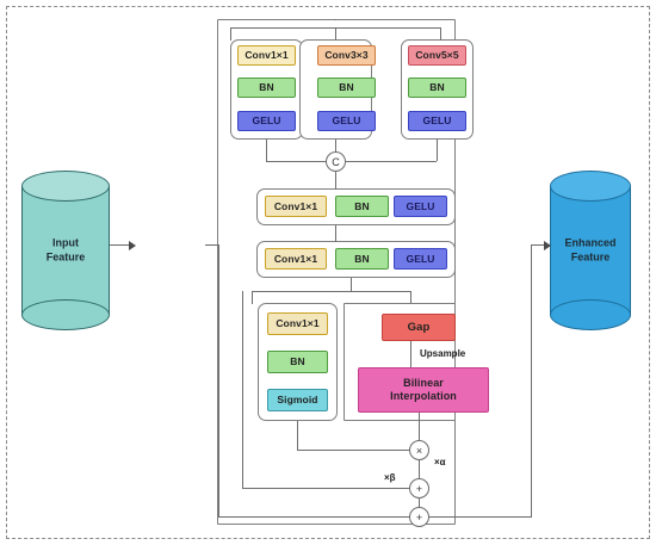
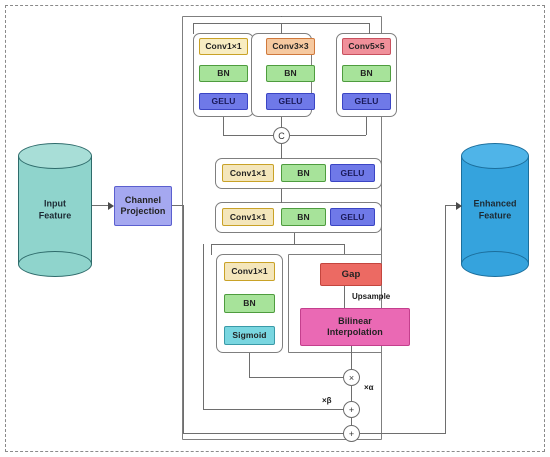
  Input
  Feature
+ Channel
+ Projection
  Conv1×1
  BN
  GELU
  Conv3×3
  BN
  GELU
  Conv5×5
  BN
  GELU
  C
  Conv1×1
  BN
  GELU
  Conv1×1
  BN
  GELU
  Conv1×1
  BN
  Sigmoid
  Gap
  Upsample
  Bilinear
  Interpolation
  ×
  ×α
  ×β
  +
  +
  Enhanced
  Feature
